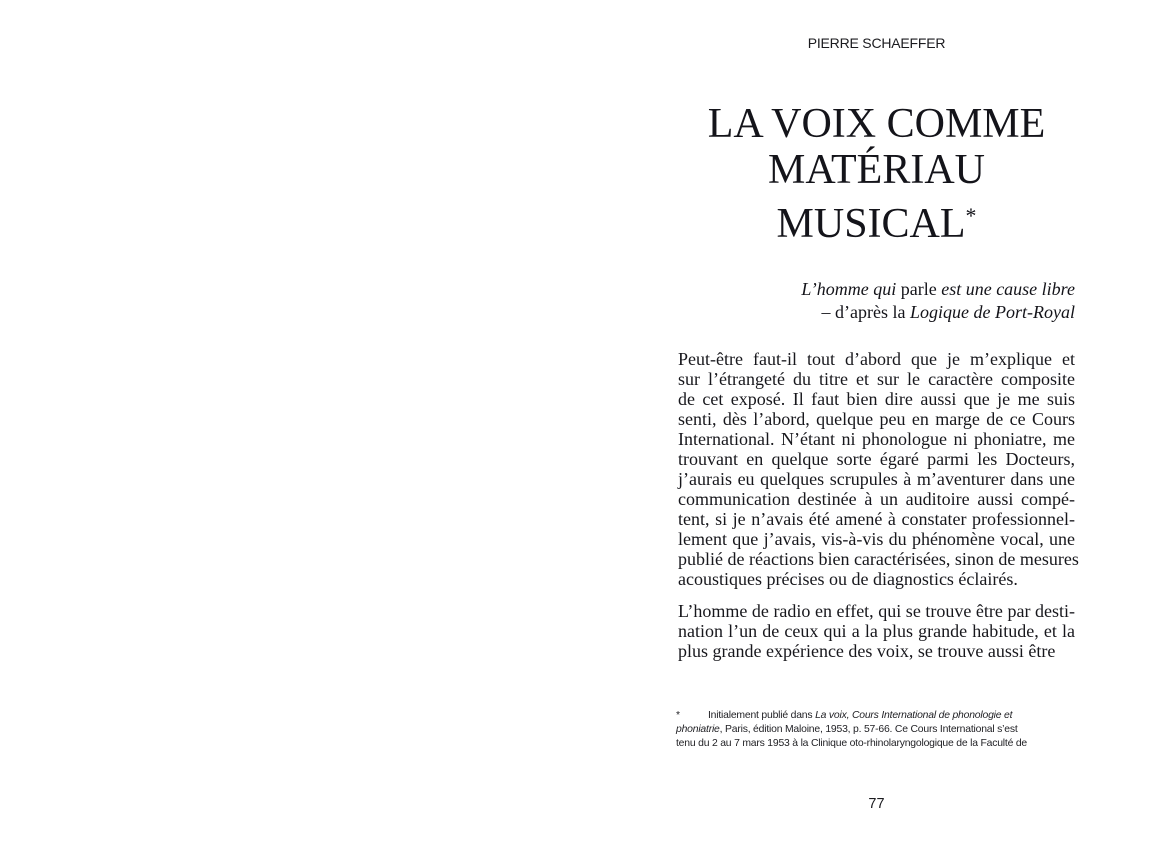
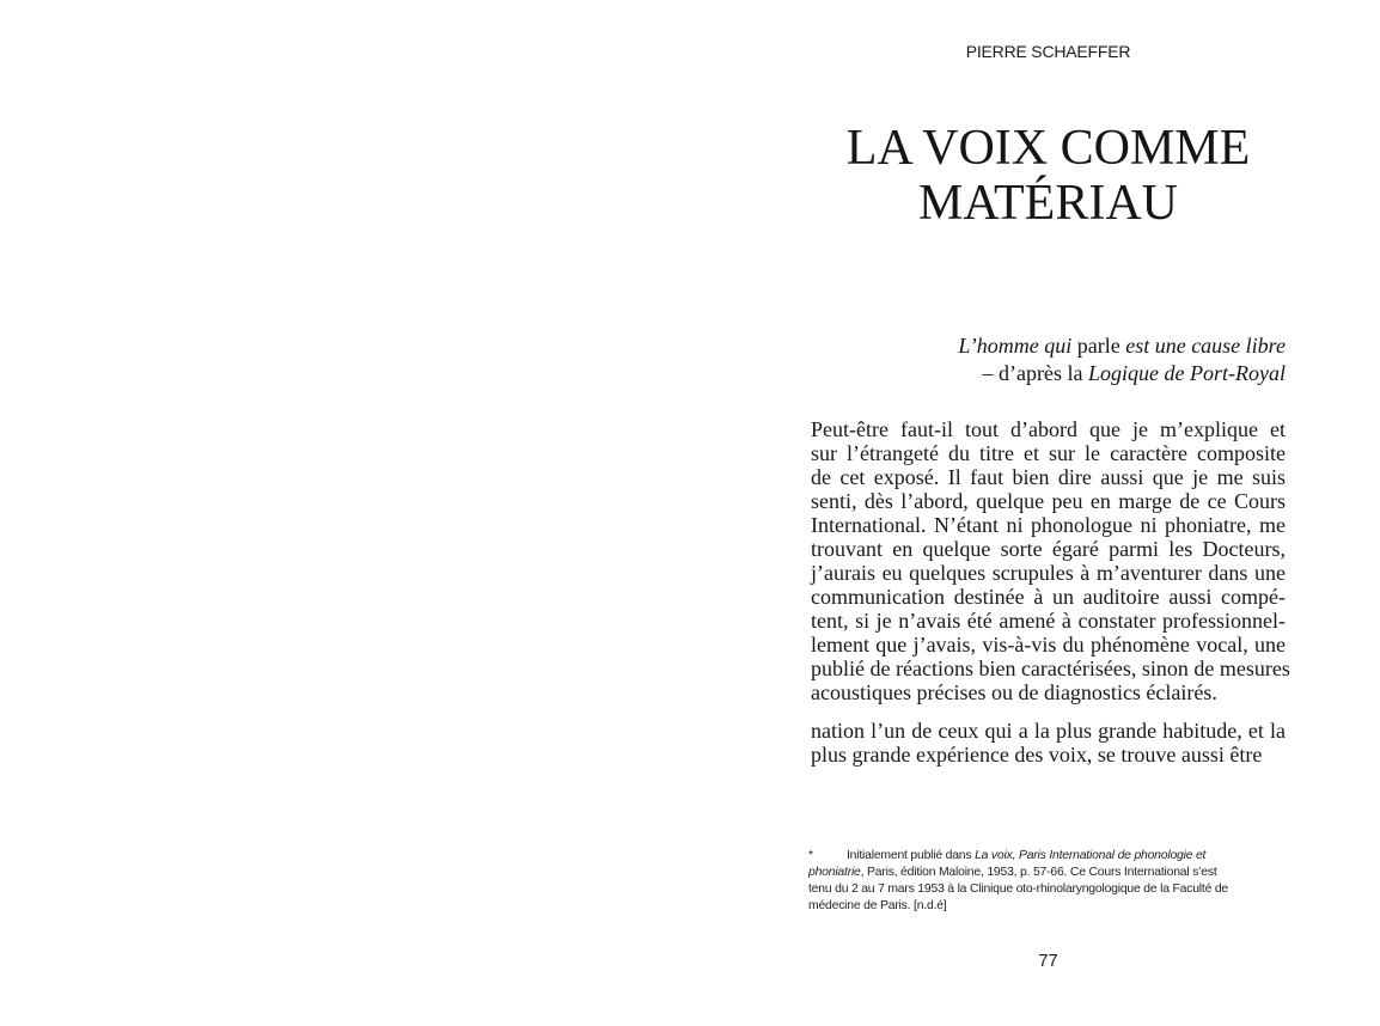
  PIERRE SCHAEFFER
  LA VOIX COMME
  MATÉRIAU
- MUSICAL*
  L’homme qui parle est une cause libre
  – d’après la Logique de Port-Royal
  Peut-être faut-il tout d’abord que je m’explique et
  sur l’étrangeté du titre et sur le caractère composite
  de cet exposé. Il faut bien dire aussi que je me suis
  senti, dès l’abord, quelque peu en marge de ce Cours
  International. N’étant ni phonologue ni phoniatre, me
  trouvant en quelque sorte égaré parmi les Docteurs,
  j’aurais eu quelques scrupules à m’aventurer dans une
  communication destinée à un auditoire aussi compé-
  tent, si je n’avais été amené à constater professionnel-
  lement que j’avais, vis-à-vis du phénomène vocal, une
  publié de réactions bien caractérisées, sinon de mesures
  acoustiques précises ou de diagnostics éclairés.
- L’homme de radio en effet, qui se trouve être par desti-
  nation l’un de ceux qui a la plus grande habitude, et la
  plus grande expérience des voix, se trouve aussi être
- * Initialement publié dans La voix, Cours International de phonologie et
+ * Initialement publié dans La voix, Paris International de phonologie et
  phoniatrie, Paris, édition Maloine, 1953, p. 57-66. Ce Cours International s’est
  tenu du 2 au 7 mars 1953 à la Clinique oto-rhinolaryngologique de la Faculté de
+ médecine de Paris. [n.d.é]
  77
